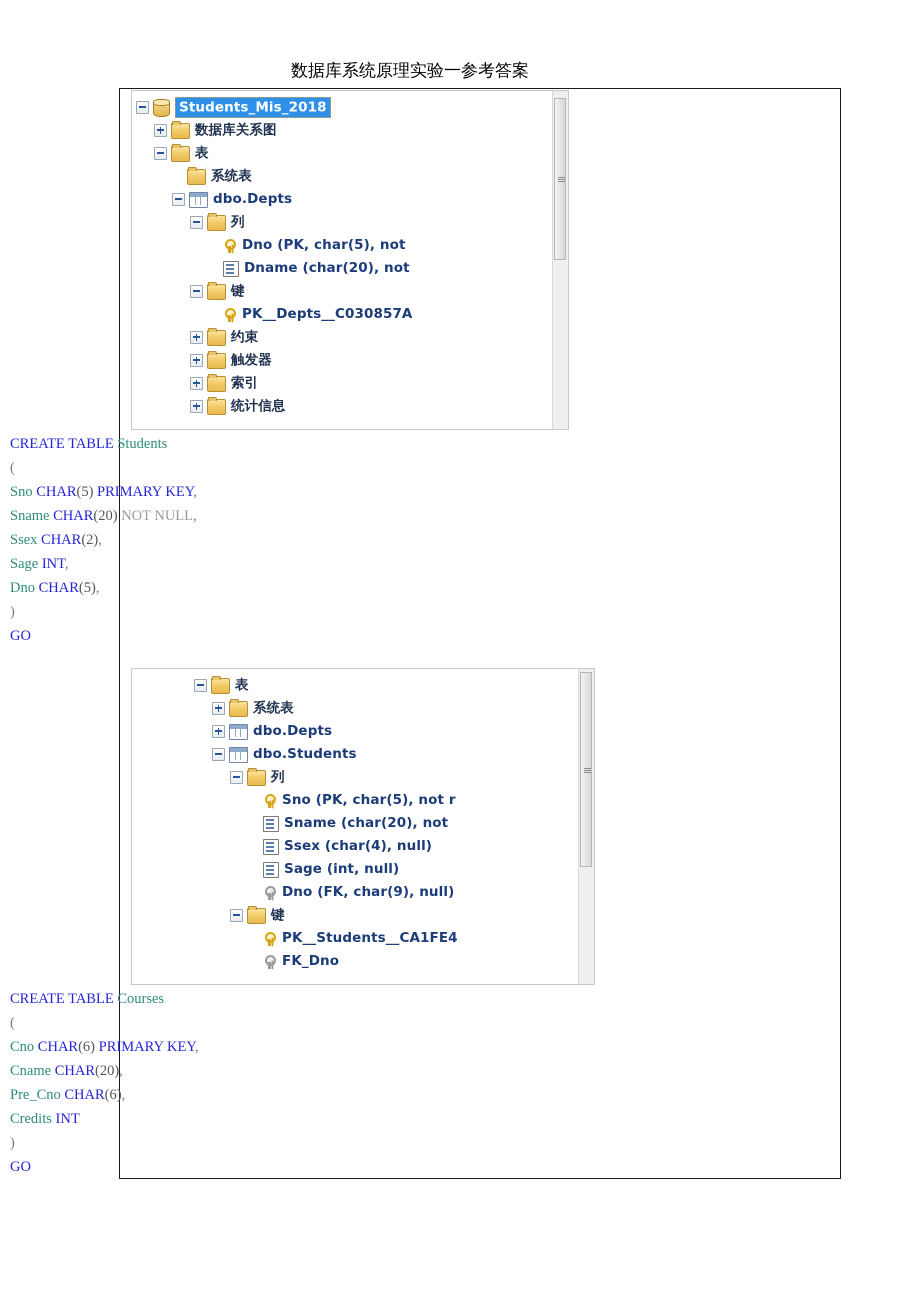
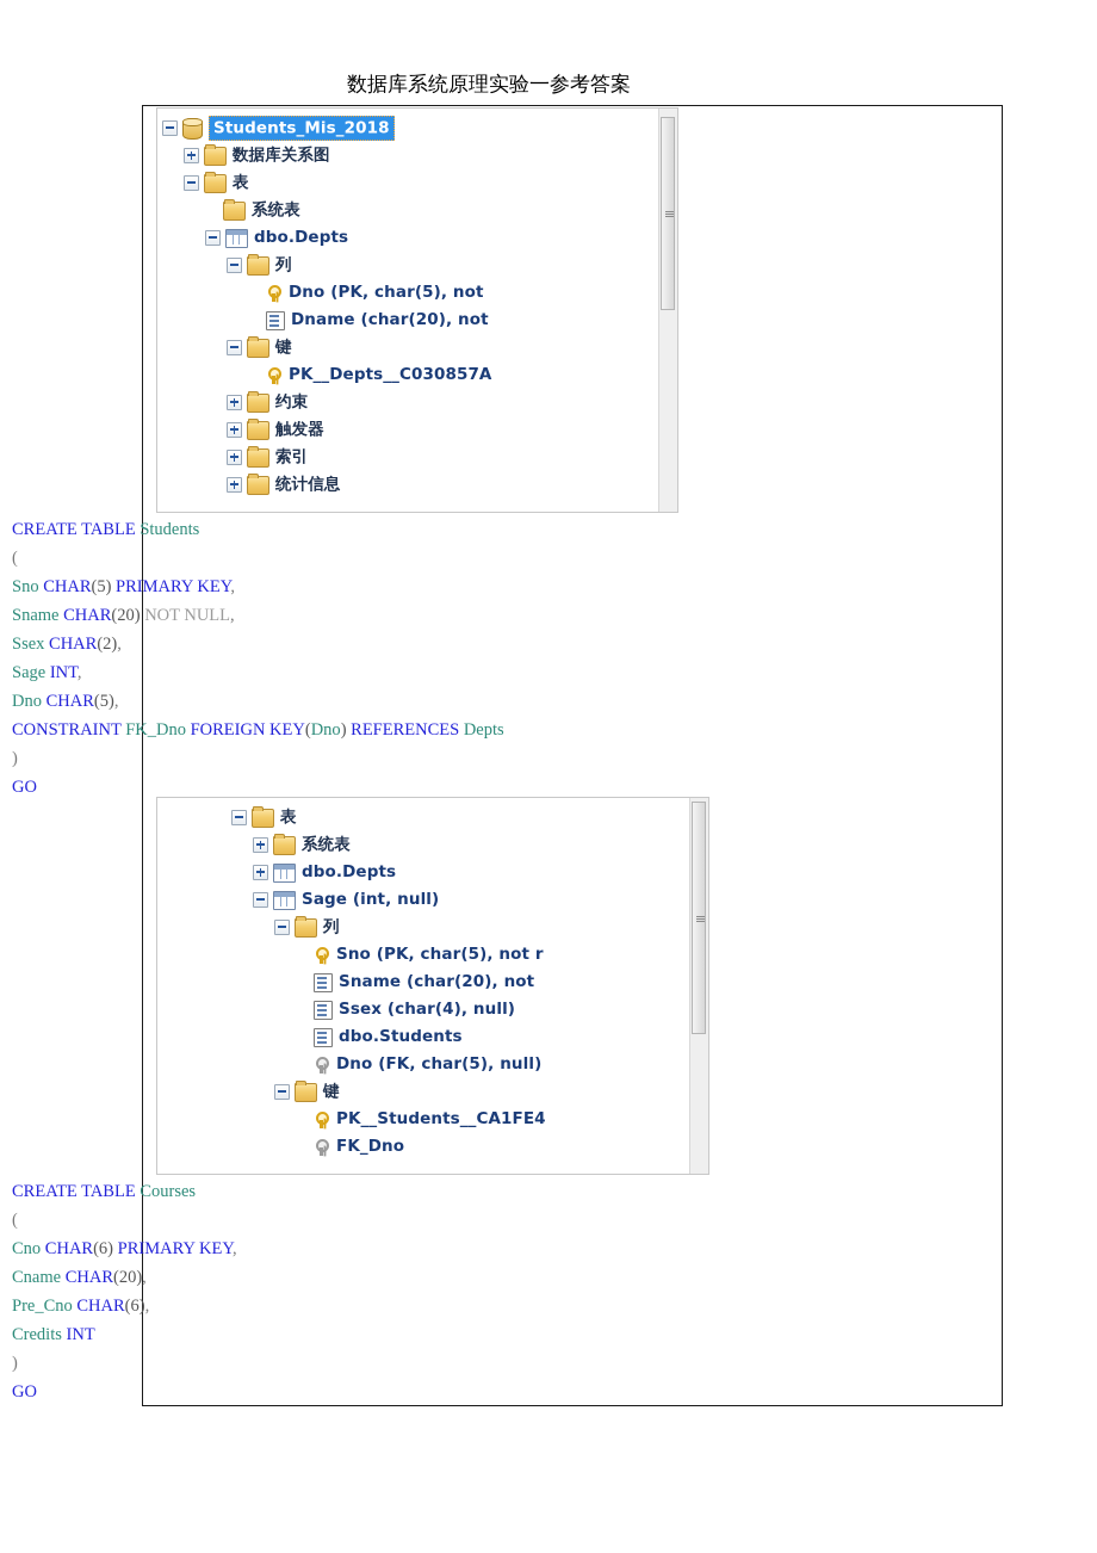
  数据库系统原理实验一参考答案
  Students_Mis_2018
  数据库关系图
  表
  系统表
  dbo.Depts
  列
  Dno (PK, char(5), not
  Dname (char(20), not
  键
  PK__Depts__C030857A
  约束
  触发器
  索引
  统计信息
  CREATE TABLE Students
  (
  Sno CHAR(5) PRIMARY KEY,
  Sname CHAR(20) NOT NULL,
  Ssex CHAR(2),
  Sage INT,
  Dno CHAR(5),
+ CONSTRAINT FK_Dno FOREIGN KEY(Dno) REFERENCES Depts
  )
  GO
  表
  系统表
  dbo.Depts
- dbo.Students
+ Sage (int, null)
  列
  Sno (PK, char(5), not r
  Sname (char(20), not
  Ssex (char(4), null)
- Sage (int, null)
+ dbo.Students
- Dno (FK, char(9), null)
+ Dno (FK, char(5), null)
  键
  PK__Students__CA1FE4
  FK_Dno
  CREATE TABLE Courses
  (
  Cno CHAR(6) PRIMARY KEY,
  Cname CHAR(20),
  Pre_Cno CHAR(6),
  Credits INT
  )
  GO
